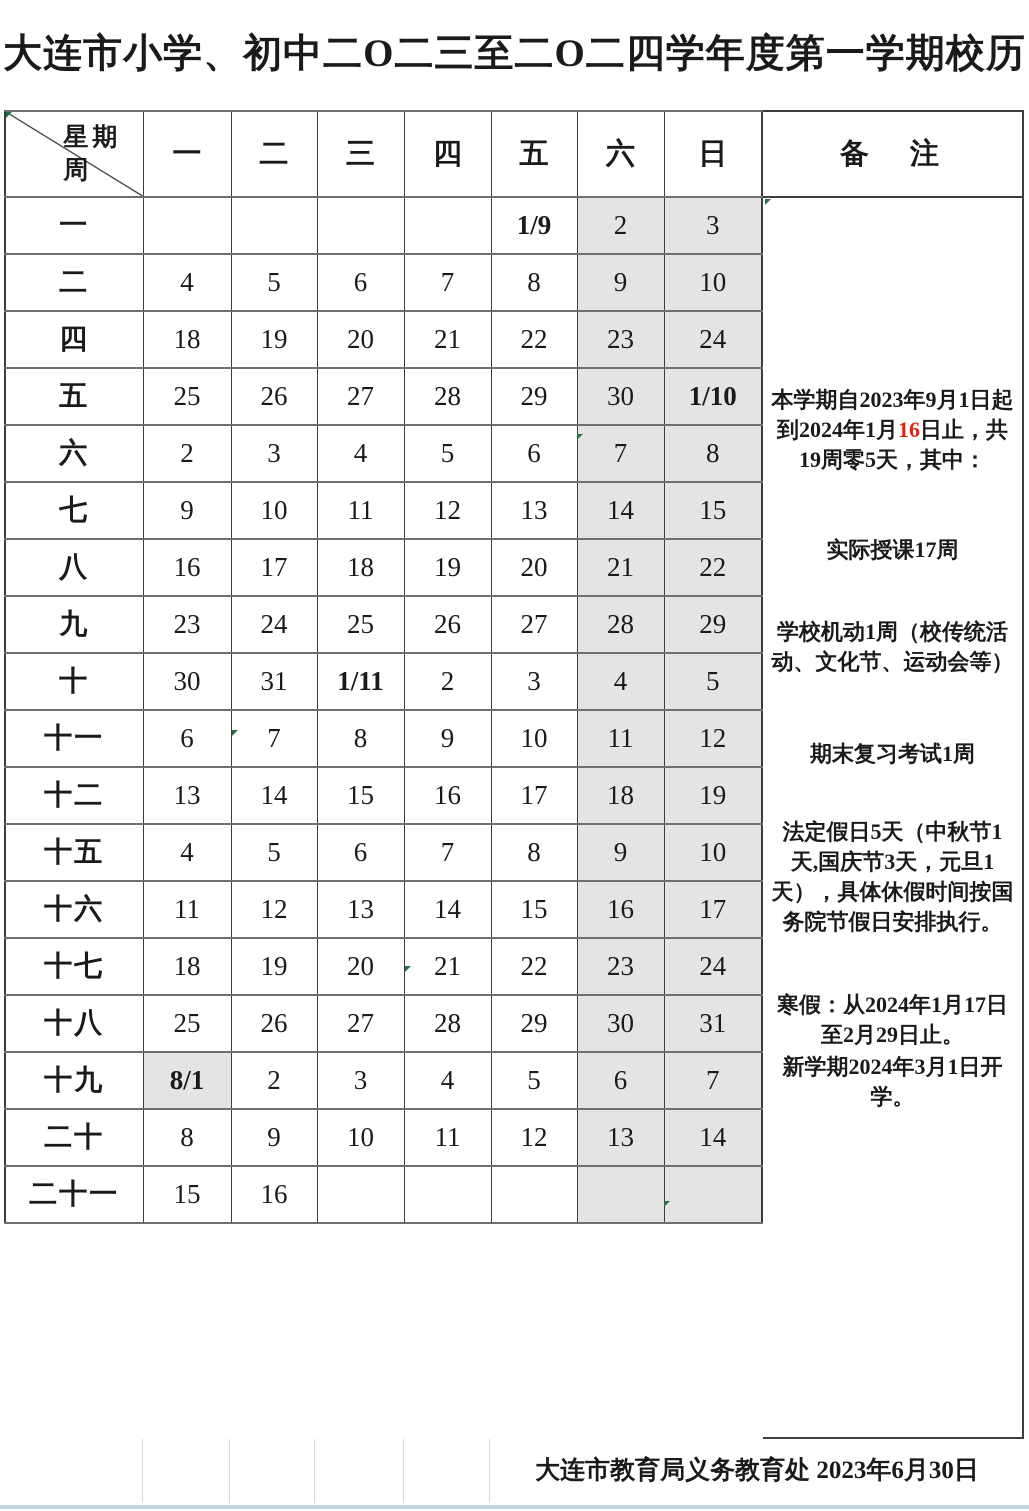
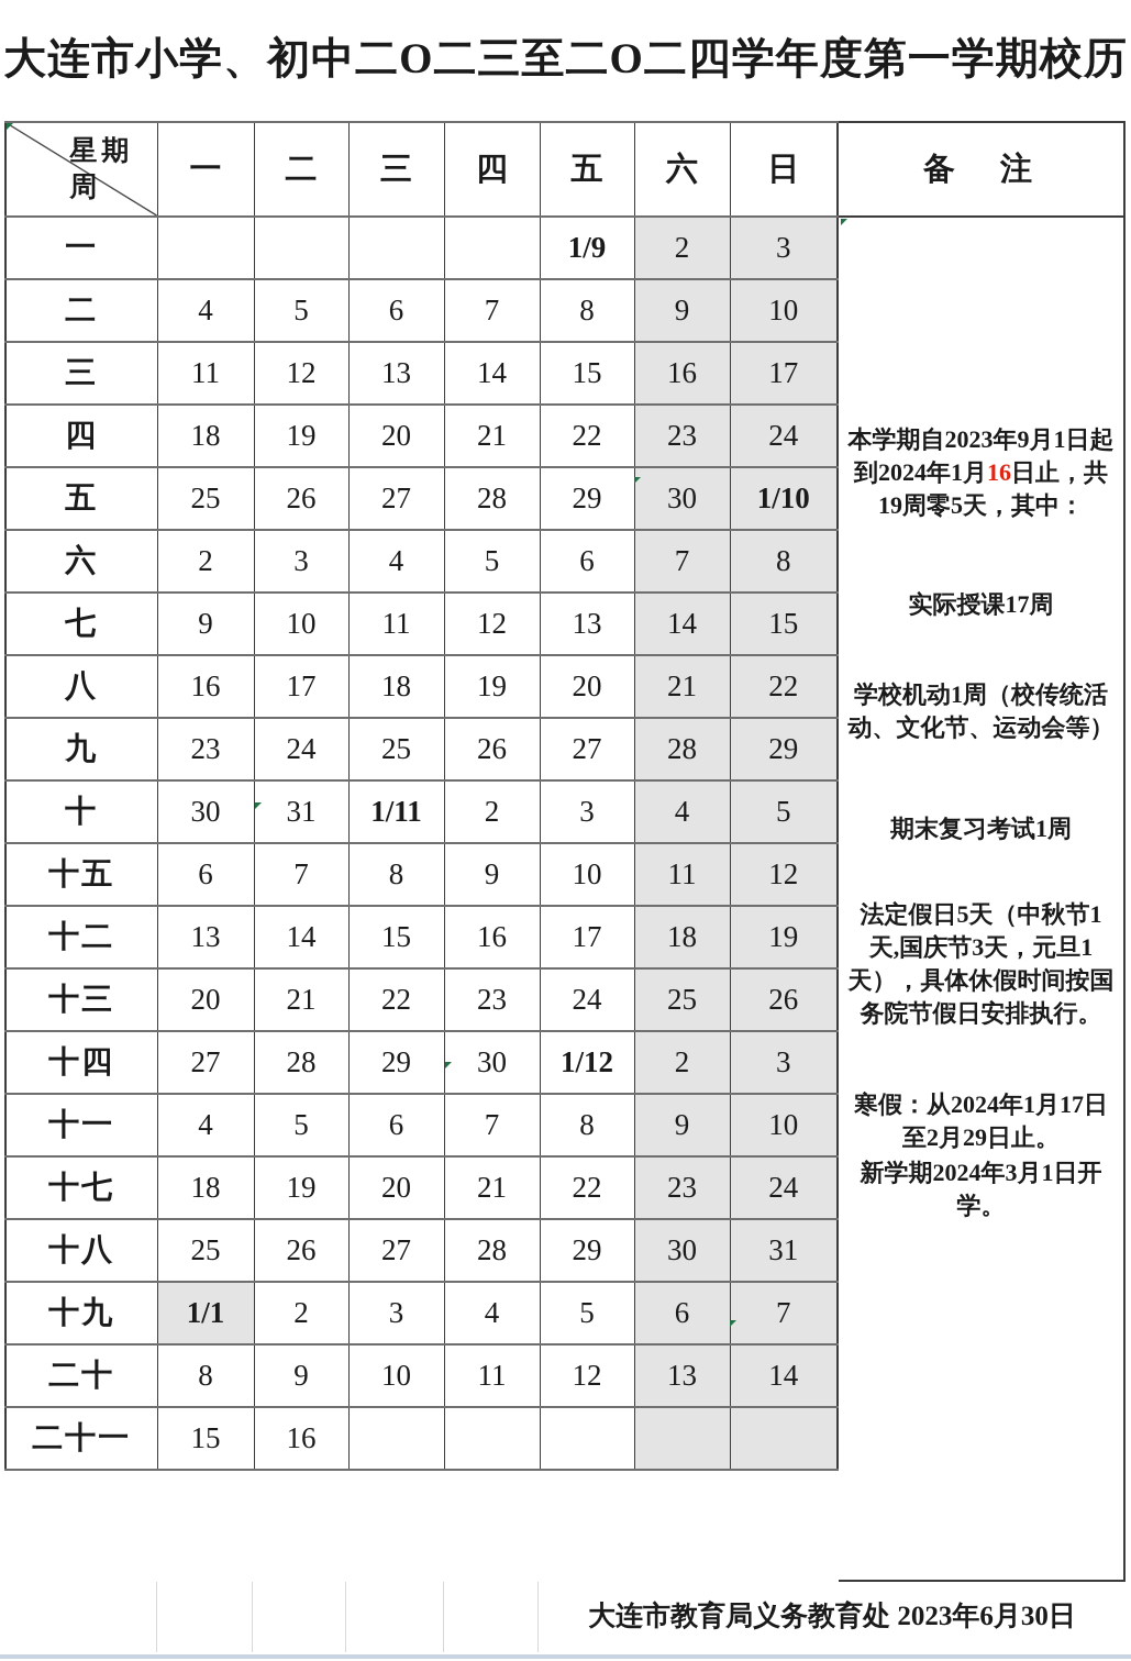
  大连市小学、初中二O二三至二O二四学年度第一学期校历
  星期 周	一	二	三	四	五	六	日
  一					1/9	2	3
  二	4	5	6	7	8	9	10
+ 三	11	12	13	14	15	16	17
  四	18	19	20	21	22	23	24
  五	25	26	27	28	29	30	1/10
  六	2	3	4	5	6	7	8
  七	9	10	11	12	13	14	15
  八	16	17	18	19	20	21	22
  九	23	24	25	26	27	28	29
  十	30	31	1/11	2	3	4	5
- 十一	6	7	8	9	10	11	12
+ 十五	6	7	8	9	10	11	12
  十二	13	14	15	16	17	18	19
+ 十三	20	21	22	23	24	25	26
+ 十四	27	28	29	30	1/12	2	3
- 十五	4	5	6	7	8	9	10
+ 十一	4	5	6	7	8	9	10
- 十六	11	12	13	14	15	16	17
  十七	18	19	20	21	22	23	24
  十八	25	26	27	28	29	30	31
- 十九	8/1	2	3	4	5	6	7
+ 十九	1/1	2	3	4	5	6	7
  二十	8	9	10	11	12	13	14
  二十一	15	16
  备 注
  本学期自2023年9月1日起到2024年1月16日止，共19周零5天，其中：
  实际授课17周
  学校机动1周（校传统活动、文化节、运动会等）
  期末复习考试1周
  法定假日5天（中秋节1天,国庆节3天，元旦1天），具体休假时间按国务院节假日安排执行。
  寒假：从2024年1月17日至2月29日止。
  新学期2024年3月1日开学。
  大连市教育局义务教育处 2023年6月30日
